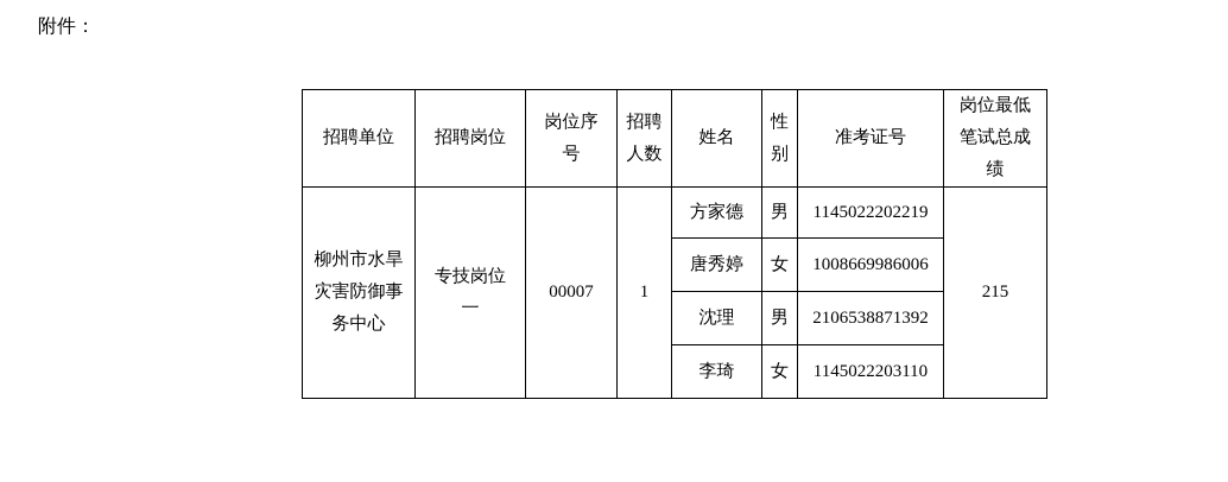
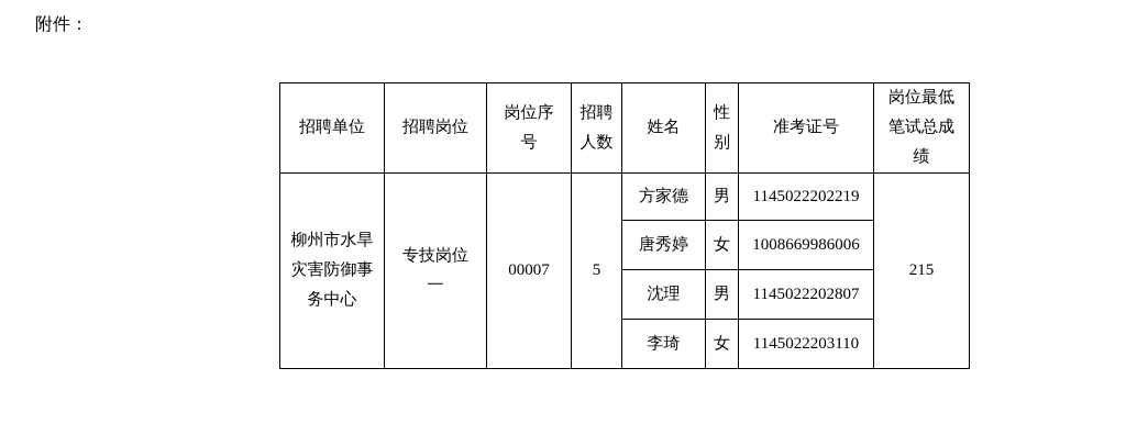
  附件：
  招聘单位	招聘岗位	岗位序号	招聘人数	姓名	性别	准考证号	岗位最低笔试总成绩
- 柳州市水旱灾害防御事务中心	专技岗位一	00007	1	方家德	男	1145022202219	215
+ 柳州市水旱灾害防御事务中心	专技岗位一	00007	5	方家德	男	1145022202219	215
  唐秀婷	女	1008669986006
- 沈理	男	2106538871392
+ 沈理	男	1145022202807
  李琦	女	1145022203110
